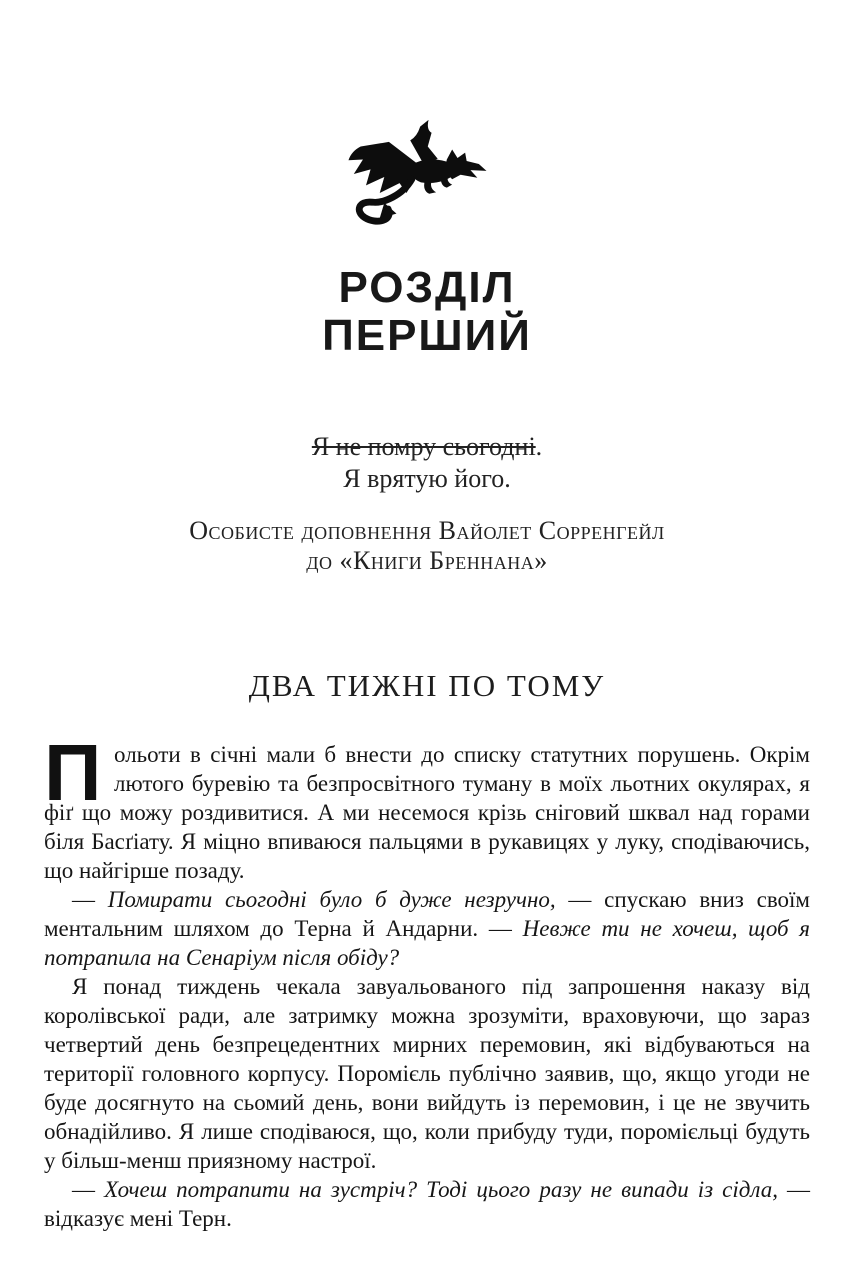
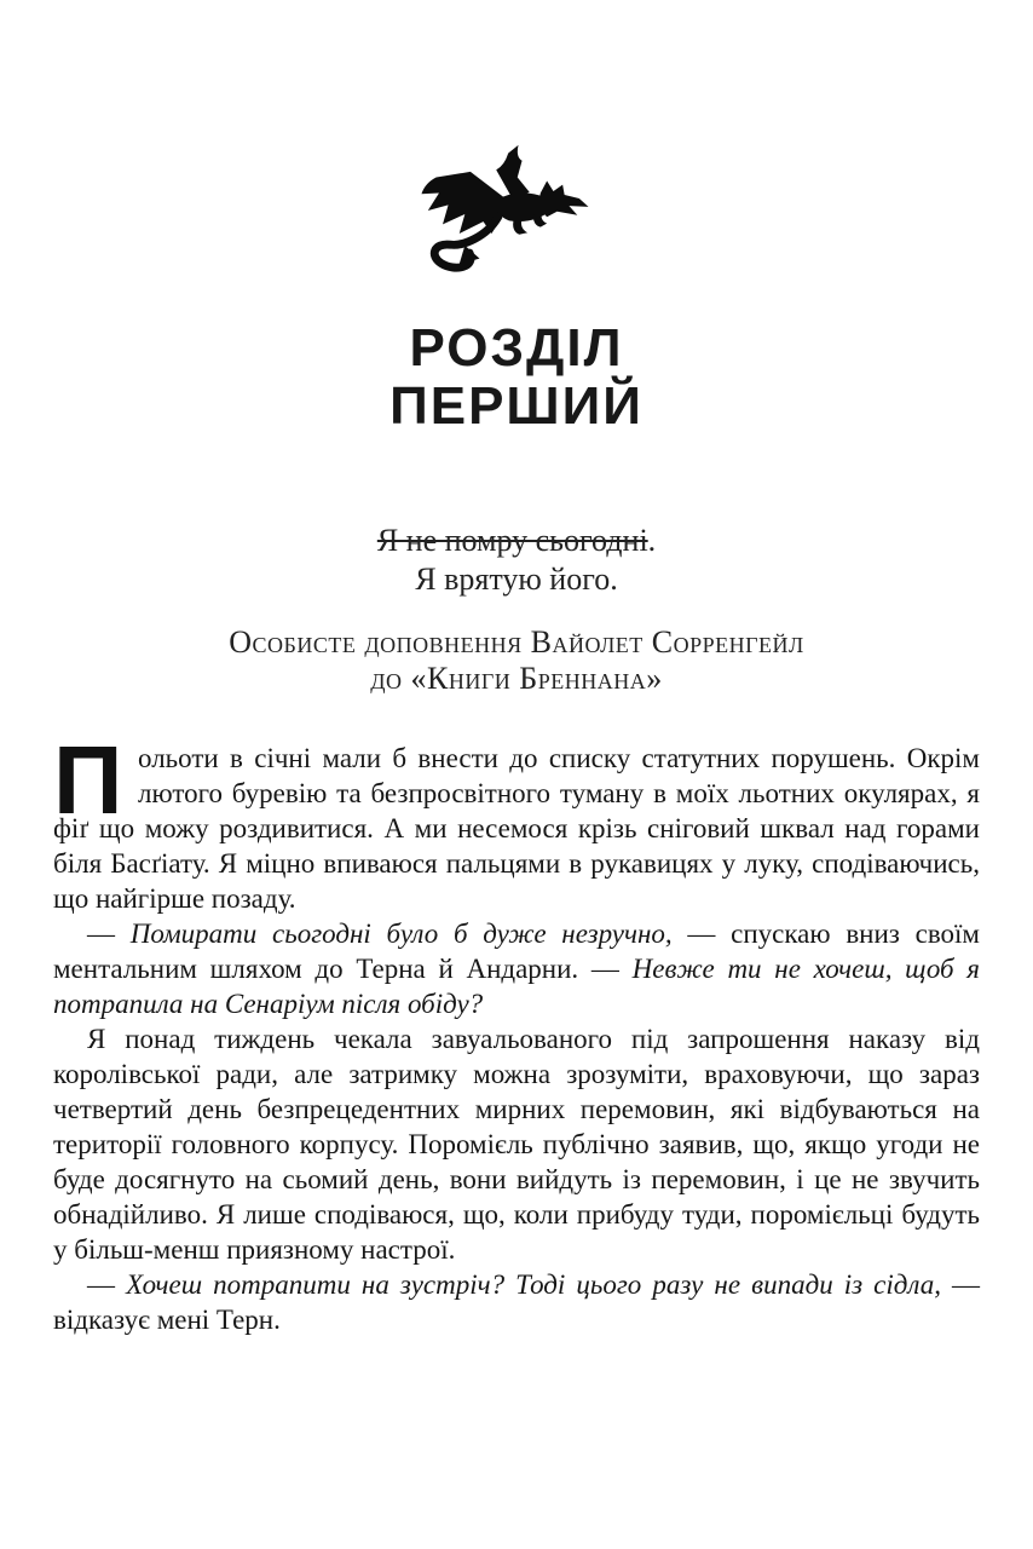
  РОЗДІЛ
  ПЕРШИЙ
  Я не помру сьогодні.
  Я врятую його.
  Особисте доповнення Вайолет Сорренгейл
  до «Книги Бреннана»
- ДВА ТИЖНІ ПО ТОМУ
  П
  ольоти в січні мали б внести до списку статутних порушень. Окрім лютого буревію та безпросвітного туману в моїх льотних окулярах, я фіґ що можу роздивитися. А ми несемося крізь сніговий шквал над горами біля Басґіату. Я міцно впиваюся пальцями в рукавицях у луку, сподіваючись, що найгірше позаду.
  — Помирати сьогодні було б дуже незручно, — спускаю вниз своїм ментальним шляхом до Терна й Андарни. — Невже ти не хочеш, щоб я потрапила на Сенаріум після обіду?
  Я понад тиждень чекала завуальованого під запрошення наказу від королівської ради, але затримку можна зрозуміти, враховуючи, що зараз четвертий день безпрецедентних мирних перемовин, які відбуваються на території головного корпусу. Поромієль публічно заявив, що, якщо угоди не буде досягнуто на сьомий день, вони вийдуть із перемовин, і це не звучить обнадійливо. Я лише сподіваюся, що, коли прибуду туди, поромієльці будуть у більш-менш приязному настрої.
  — Хочеш потрапити на зустріч? Тоді цього разу не випади із сідла, — відказує мені Терн.
